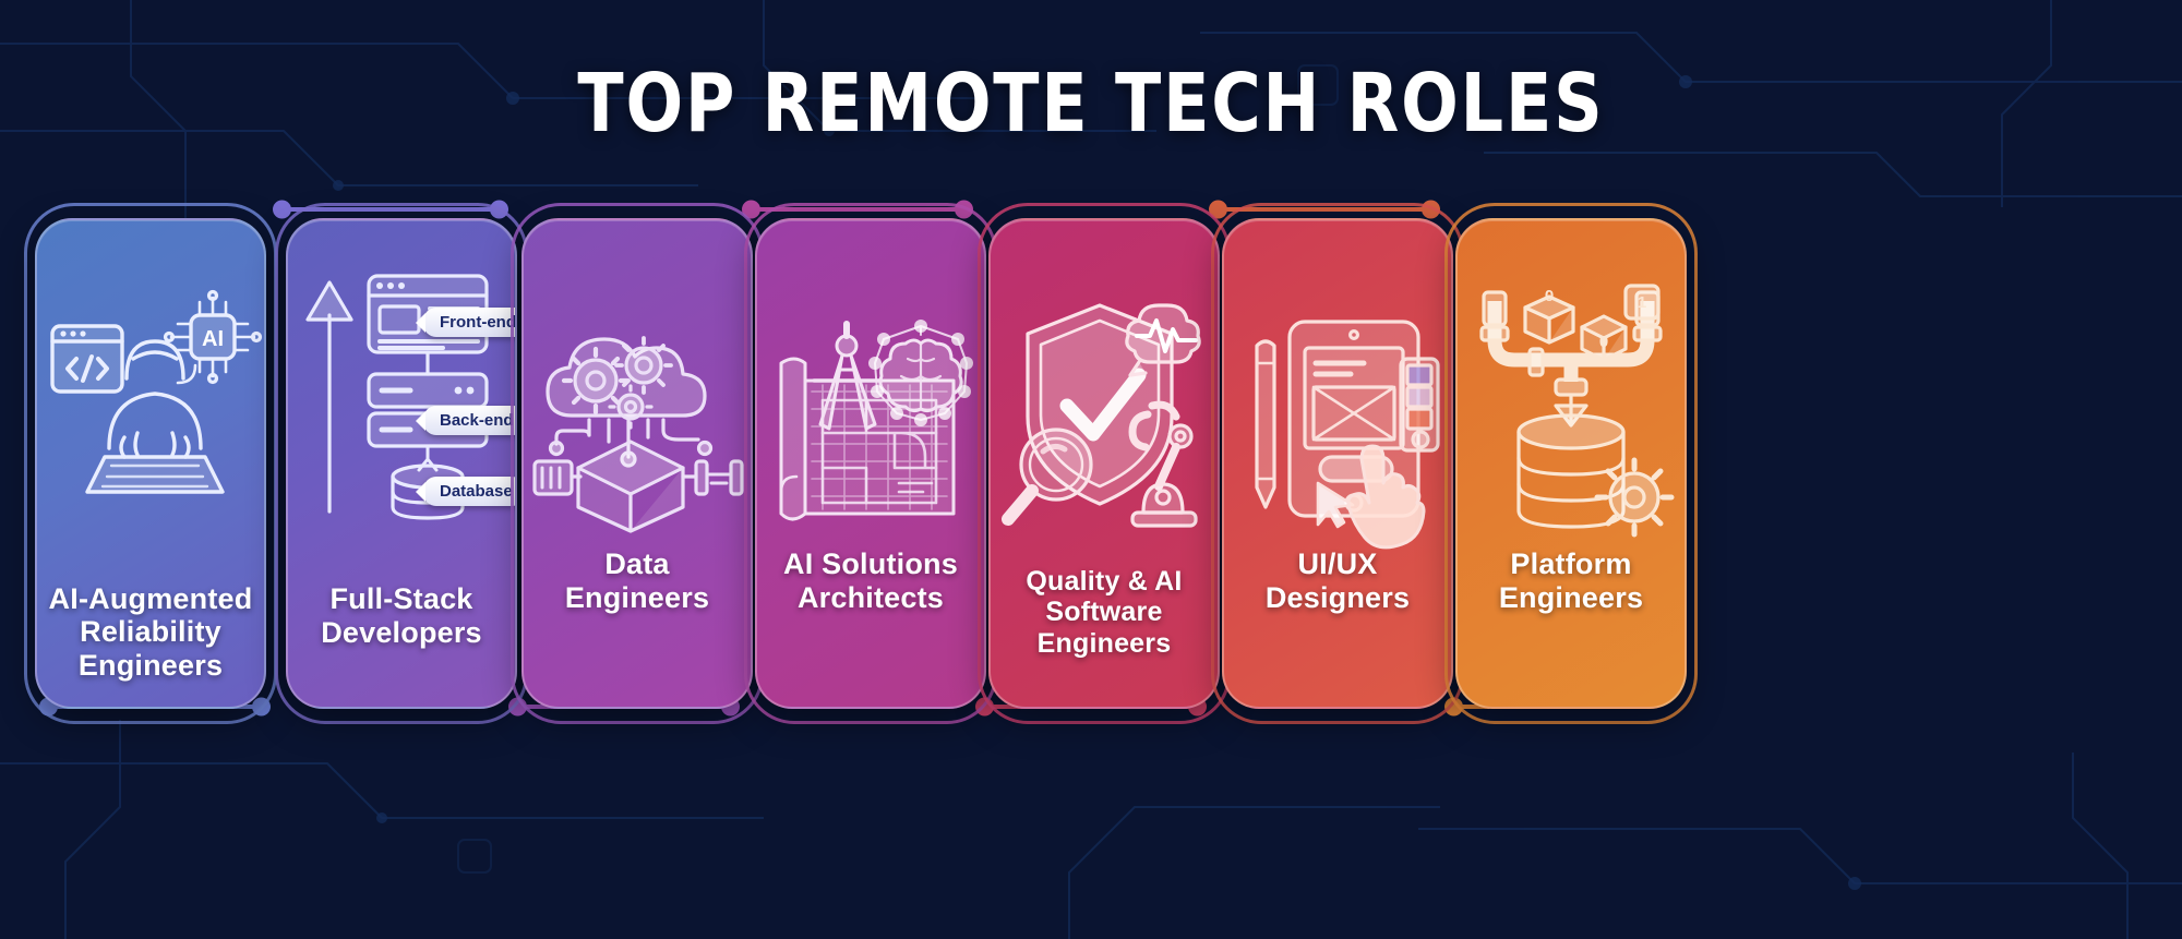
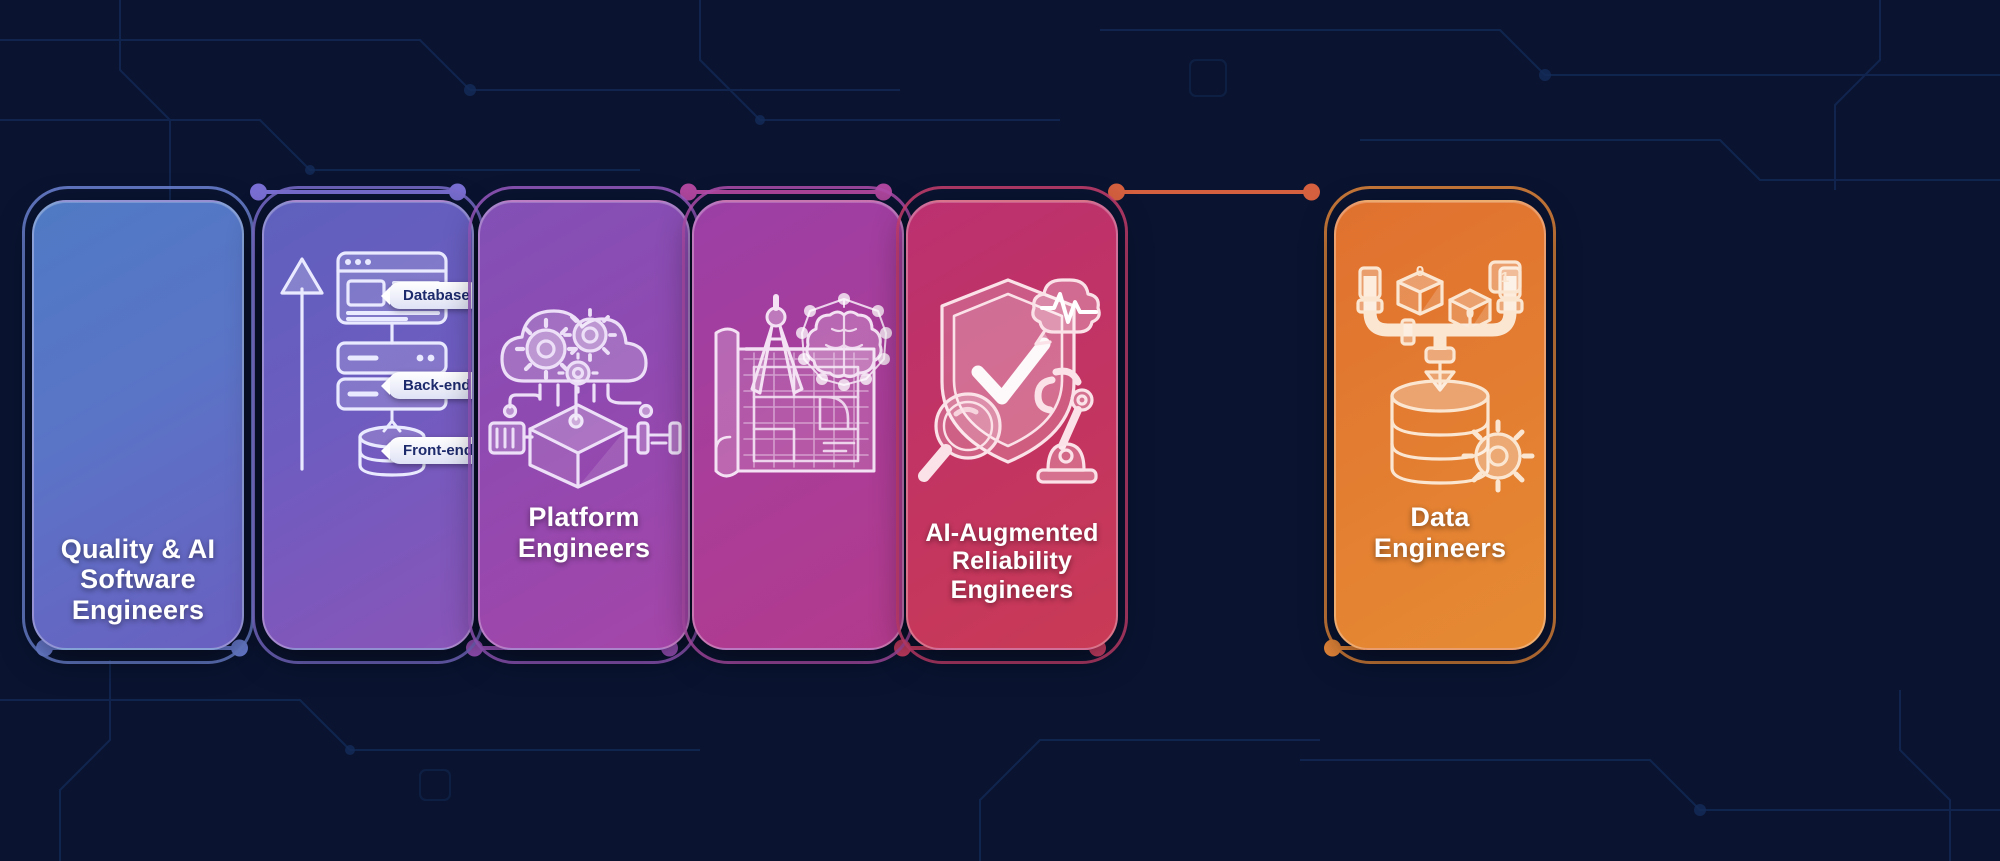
- TOP REMOTE TECH ROLES
- AI
- AI-Augmented
+ Quality & AI
- Reliability
+ Software
  Engineers
- Front-end
+ Database
  Back-end
- Database
+ Front-end
- Full-Stack
- Developers
- Data
+ Platform
  Engineers
- AI Solutions
- Architects
- Quality & AI
+ AI-Augmented
- Software
+ Reliability
  Engineers
- UI/UX
- Designers
  0
  0
  1
- Platform
+ Data
  Engineers
